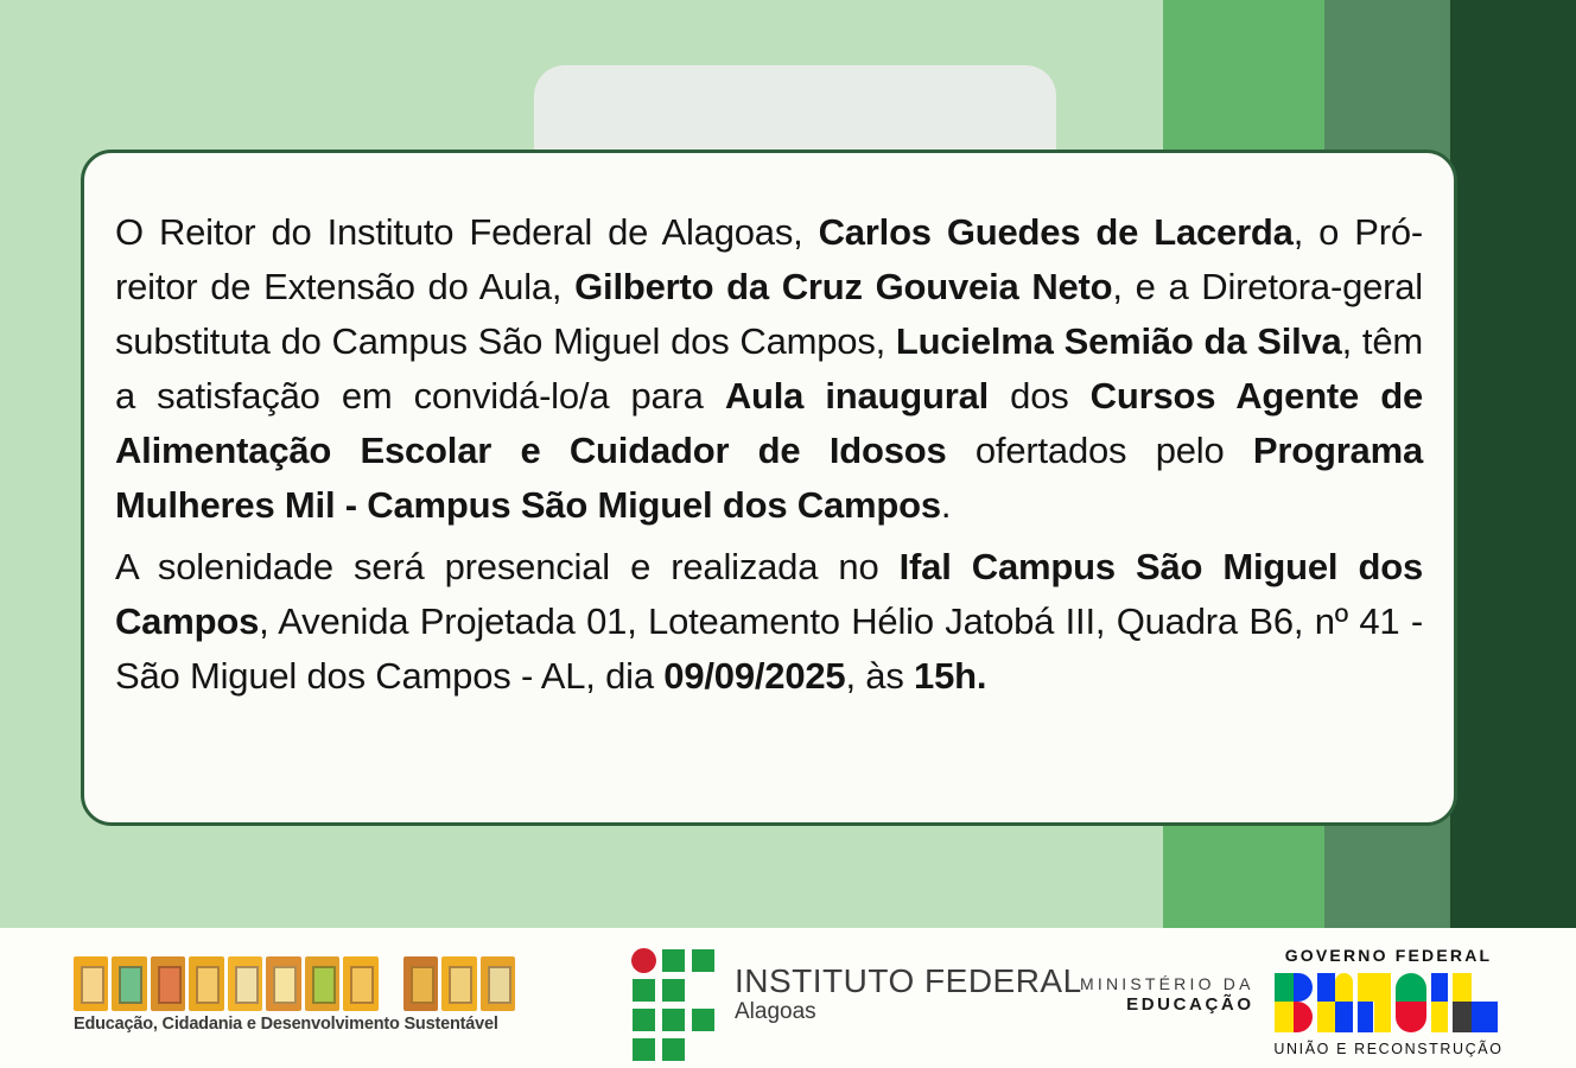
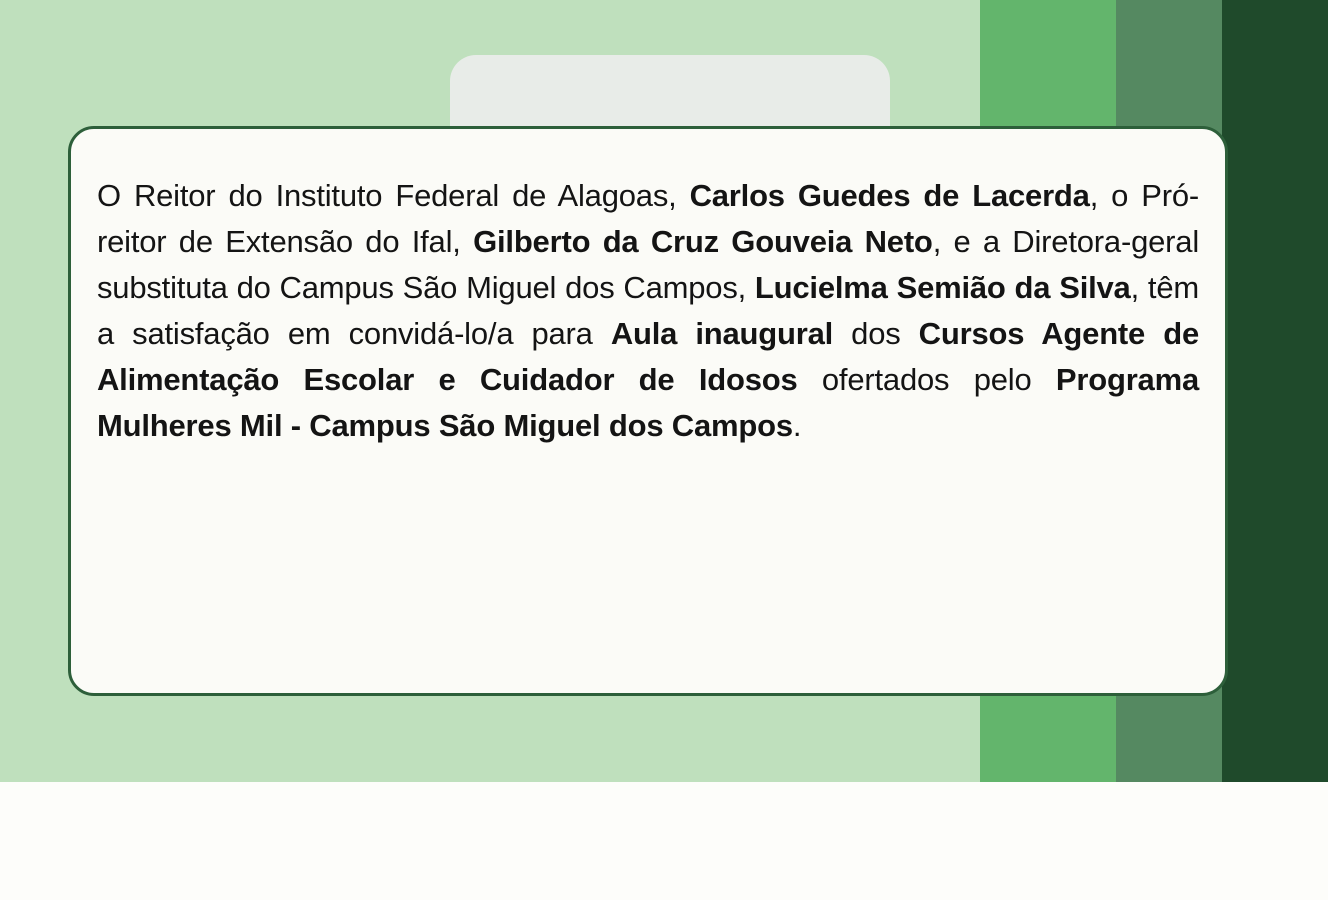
- O Reitor do Instituto Federal de Alagoas, Carlos Guedes de Lacerda, o Pró-reitor de Extensão do Aula, Gilberto da Cruz Gouveia Neto, e a Diretora-geral substituta do Campus São Miguel dos Campos, Lucielma Semião da Silva, têm a satisfação em convidá-lo/a para Aula inaugural dos Cursos Agente de Alimentação Escolar e Cuidador de Idosos ofertados pelo Programa Mulheres Mil - Campus São Miguel dos Campos.
+ O Reitor do Instituto Federal de Alagoas, Carlos Guedes de Lacerda, o Pró-reitor de Extensão do Ifal, Gilberto da Cruz Gouveia Neto, e a Diretora-geral substituta do Campus São Miguel dos Campos, Lucielma Semião da Silva, têm a satisfação em convidá-lo/a para Aula inaugural dos Cursos Agente de Alimentação Escolar e Cuidador de Idosos ofertados pelo Programa Mulheres Mil - Campus São Miguel dos Campos.
- A solenidade será presencial e realizada no Ifal Campus São Miguel dos Campos, Avenida Projetada 01, Loteamento Hélio Jatobá III, Quadra B6, nº 41 - São Miguel dos Campos - AL, dia 09/09/2025, às 15h.
- Educação, Cidadania e Desenvolvimento Sustentável
- INSTITUTO FEDERAL
- Alagoas
- MINISTÉRIO DA
- EDUCAÇÃO
- GOVERNO FEDERAL
- UNIÃO E RECONSTRUÇÃO
